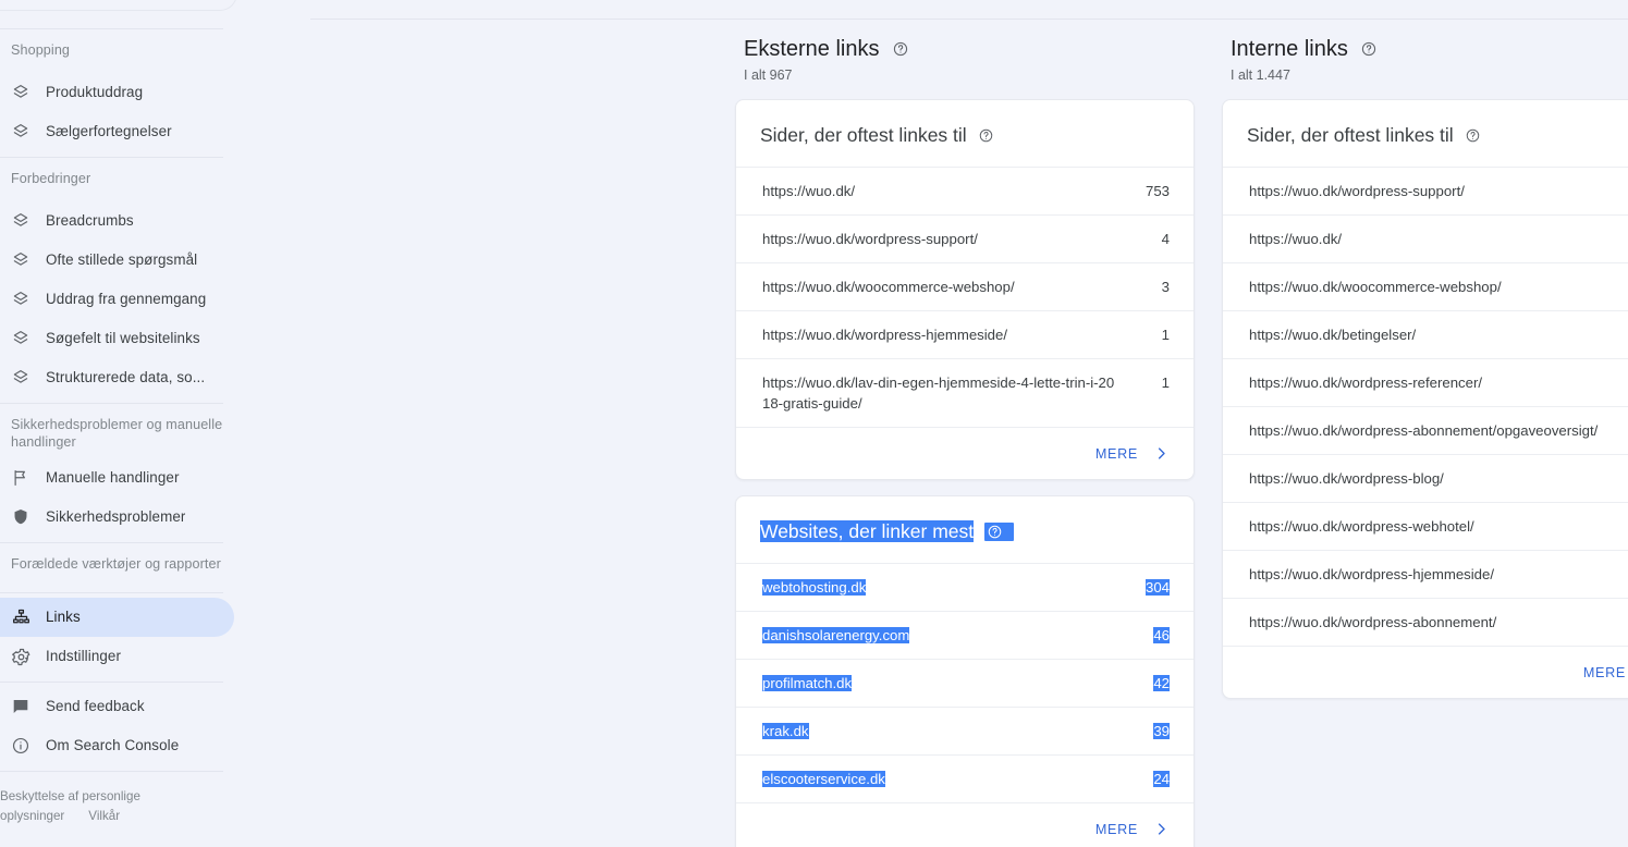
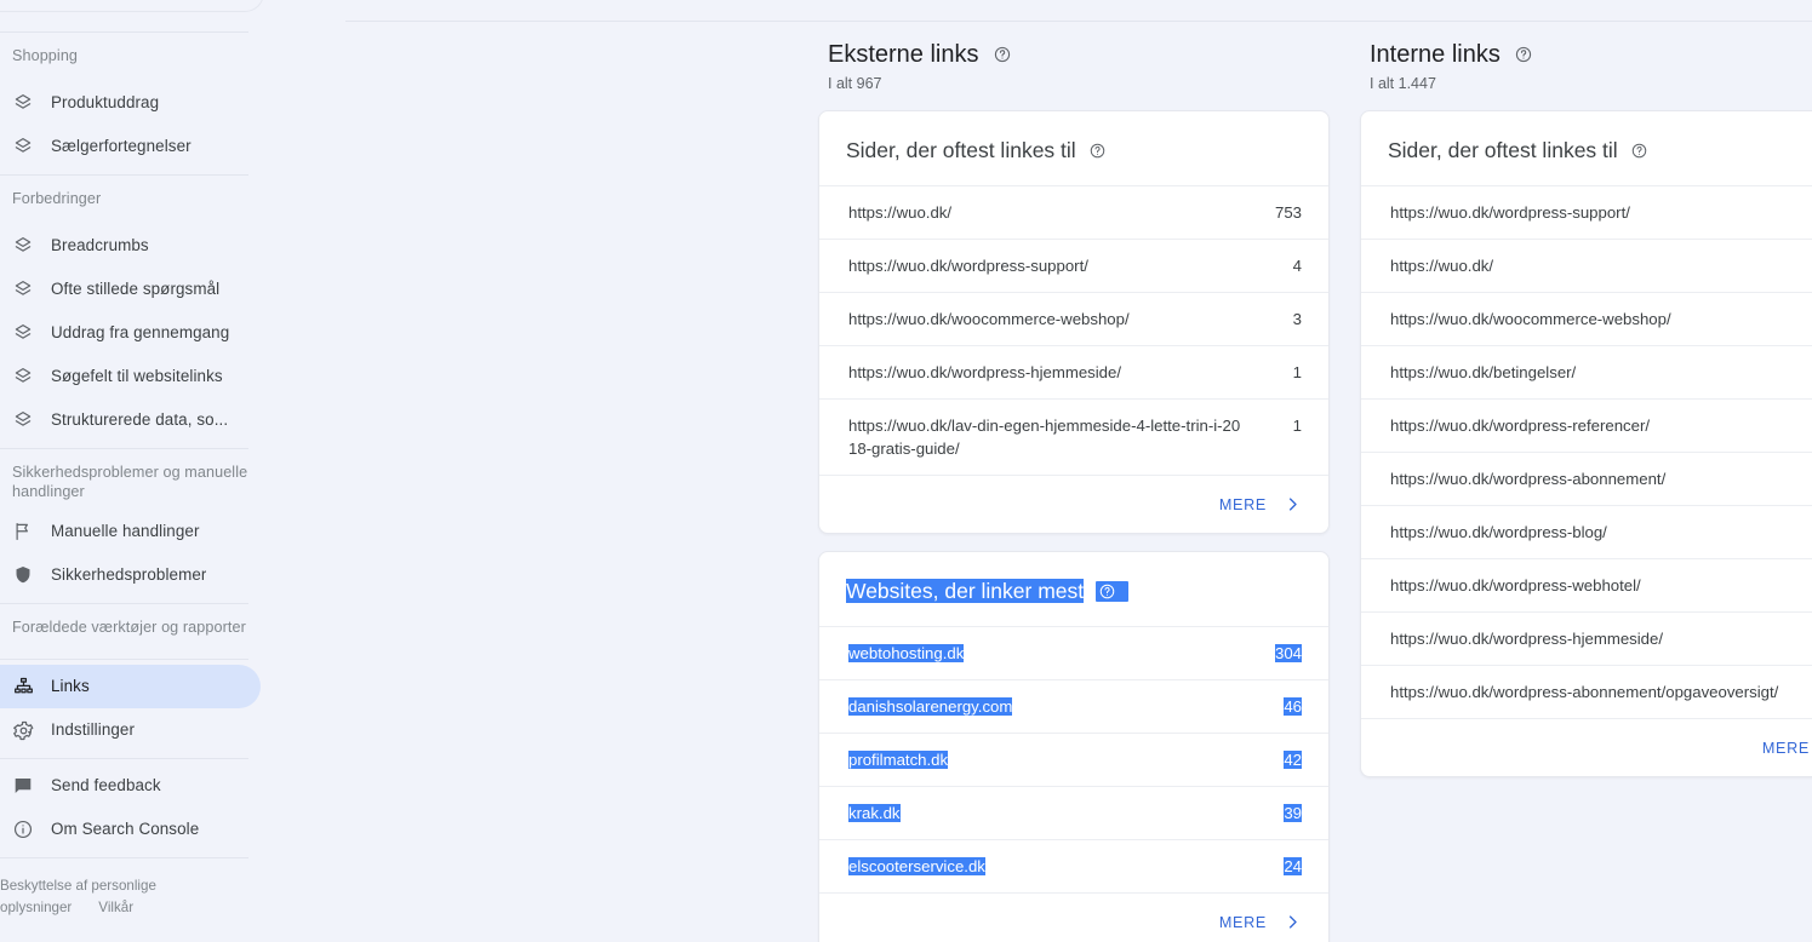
  Shopping
  Produktuddrag
  Sælgerfortegnelser
  Forbedringer
  Breadcrumbs
  Ofte stillede spørgsmål
  Uddrag fra gennemgang
  Søgefelt til websitelinks
  Strukturerede data, so...
  Sikkerhedsproblemer og manuelle handlinger
  Manuelle handlinger
  Sikkerhedsproblemer
  Forældede værktøjer og rapporter
  Links
  Indstillinger
  Send feedback
  Om Search Console
  Beskyttelse af personlige oplysninger Vilkår
  Eksterne links
  I alt 967
  Sider, der oftest linkes til
  https://wuo.dk/
  753
  https://wuo.dk/wordpress-support/
  4
  https://wuo.dk/woocommerce-webshop/
  3
  https://wuo.dk/wordpress-hjemmeside/
  1
  https://wuo.dk/lav-din-egen-hjemmeside-4-lette-trin-i-2018-gratis-guide/
  1
  MERE
  Websites, der linker mest
  webtohosting.dk
  304
  danishsolarenergy.com
  46
  profilmatch.dk
  42
  krak.dk
  39
  elscooterservice.dk
  24
  MERE
  Interne links
  I alt 1.447
  Sider, der oftest linkes til
  https://wuo.dk/wordpress-support/
  https://wuo.dk/
  https://wuo.dk/woocommerce-webshop/
  https://wuo.dk/betingelser/
  https://wuo.dk/wordpress-referencer/
- https://wuo.dk/wordpress-abonnement/opgaveoversigt/
+ https://wuo.dk/wordpress-abonnement/
  https://wuo.dk/wordpress-blog/
  https://wuo.dk/wordpress-webhotel/
  https://wuo.dk/wordpress-hjemmeside/
- https://wuo.dk/wordpress-abonnement/
+ https://wuo.dk/wordpress-abonnement/opgaveoversigt/
  MERE
